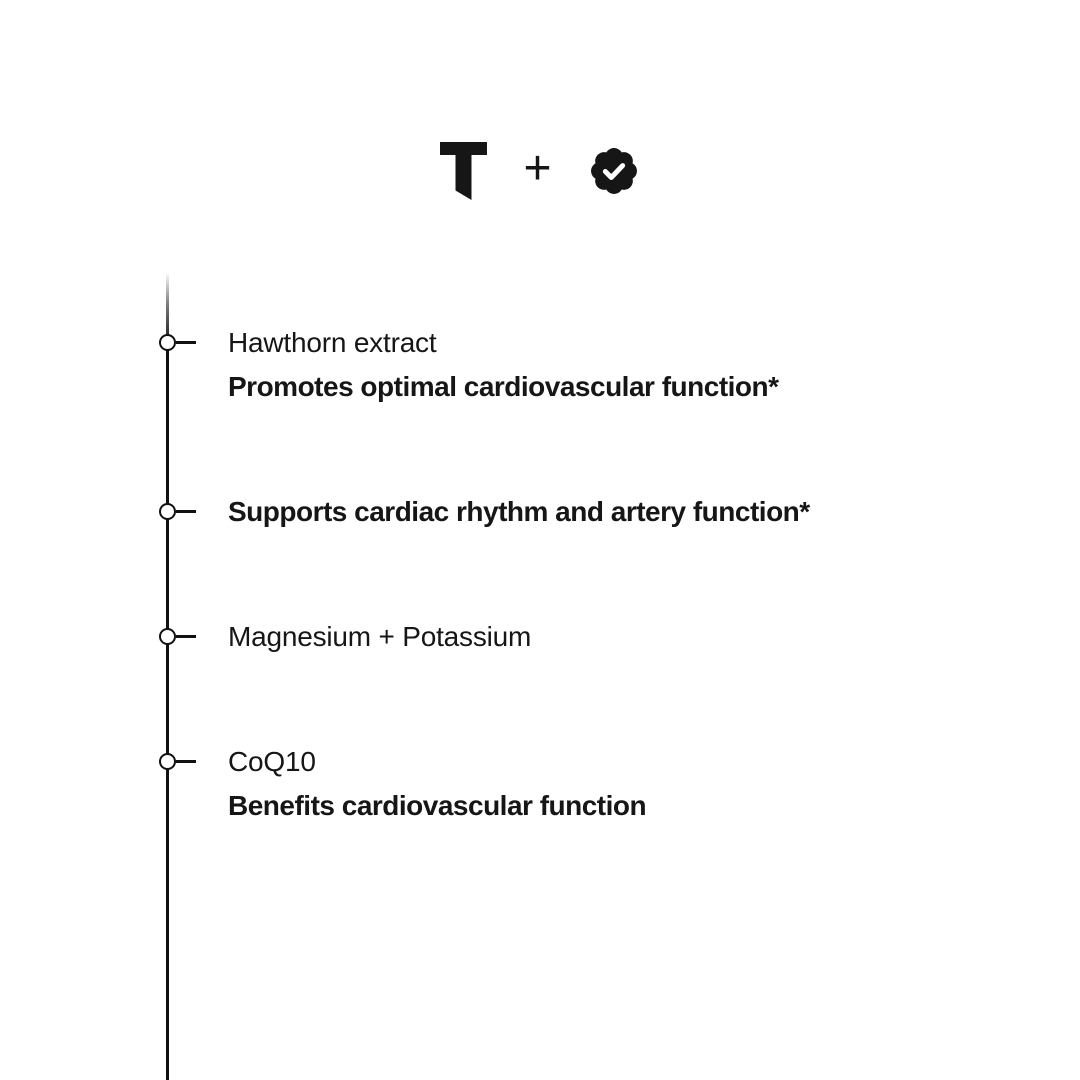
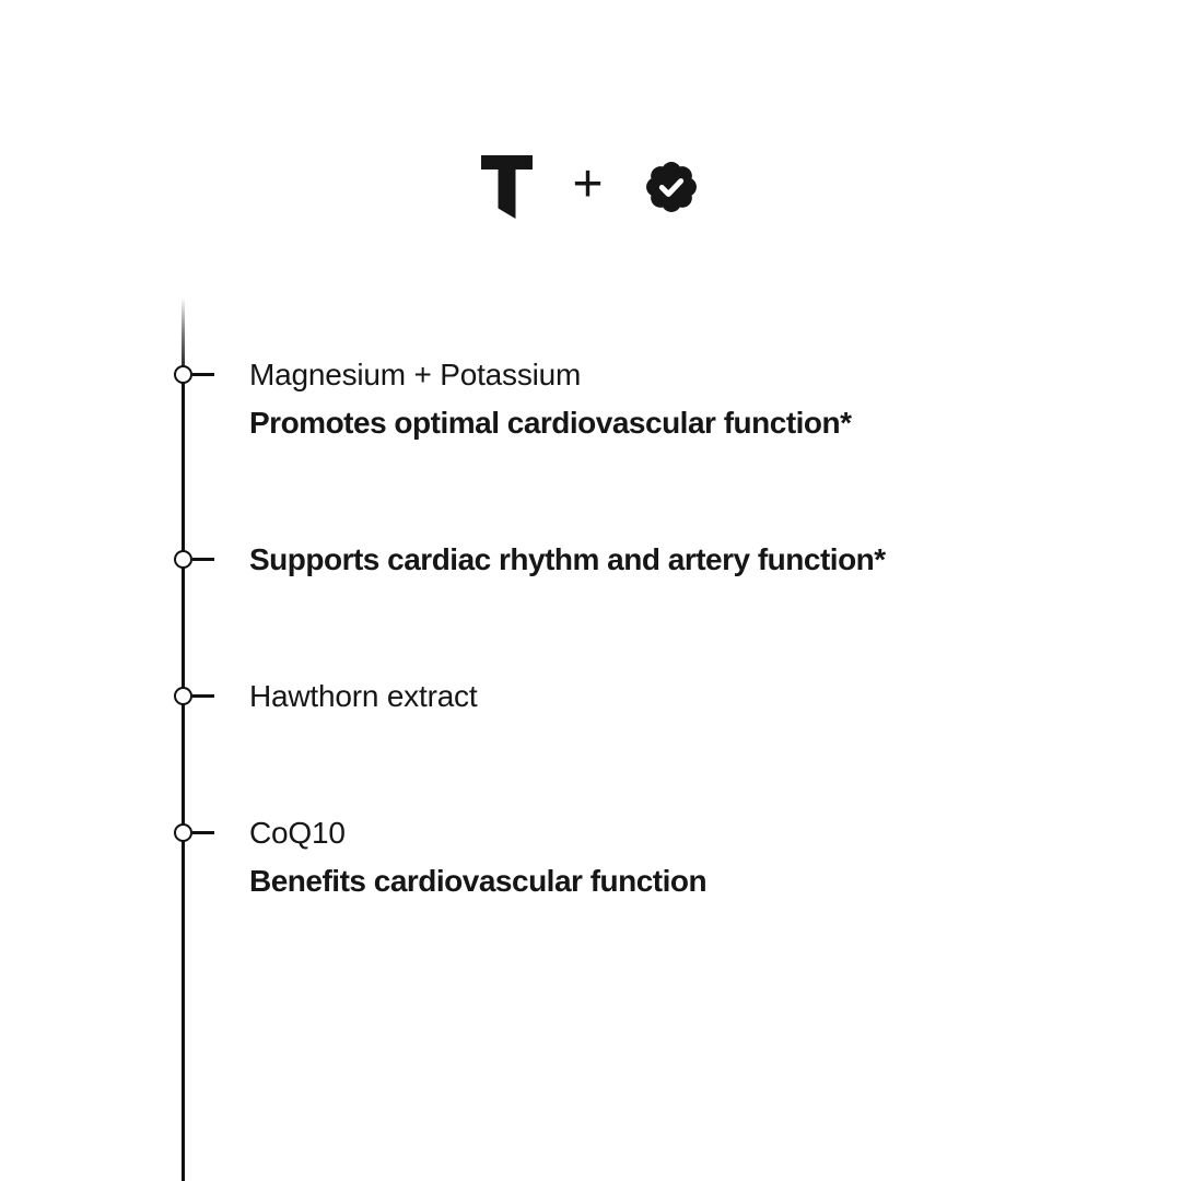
  +
- Hawthorn extract
+ Magnesium + Potassium
  Promotes optimal cardiovascular function*
  Supports cardiac rhythm and artery function*
- Magnesium + Potassium
+ Hawthorn extract
  CoQ10
  Benefits cardiovascular function
